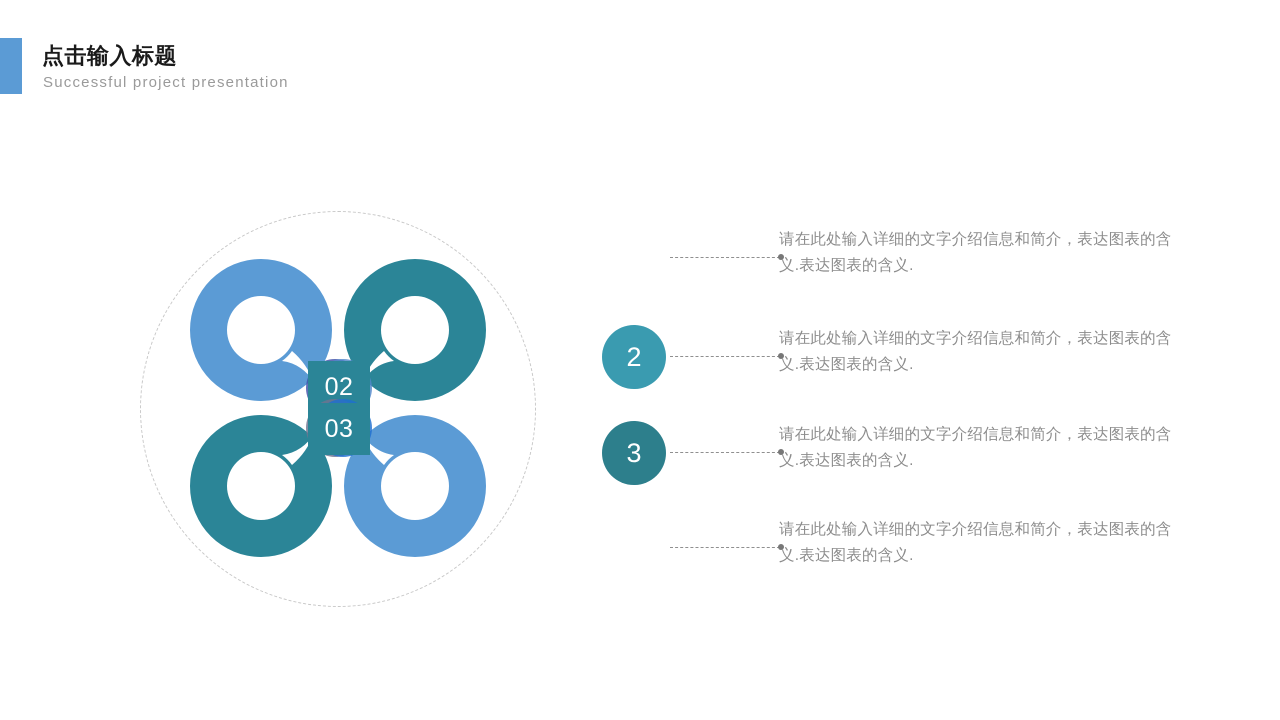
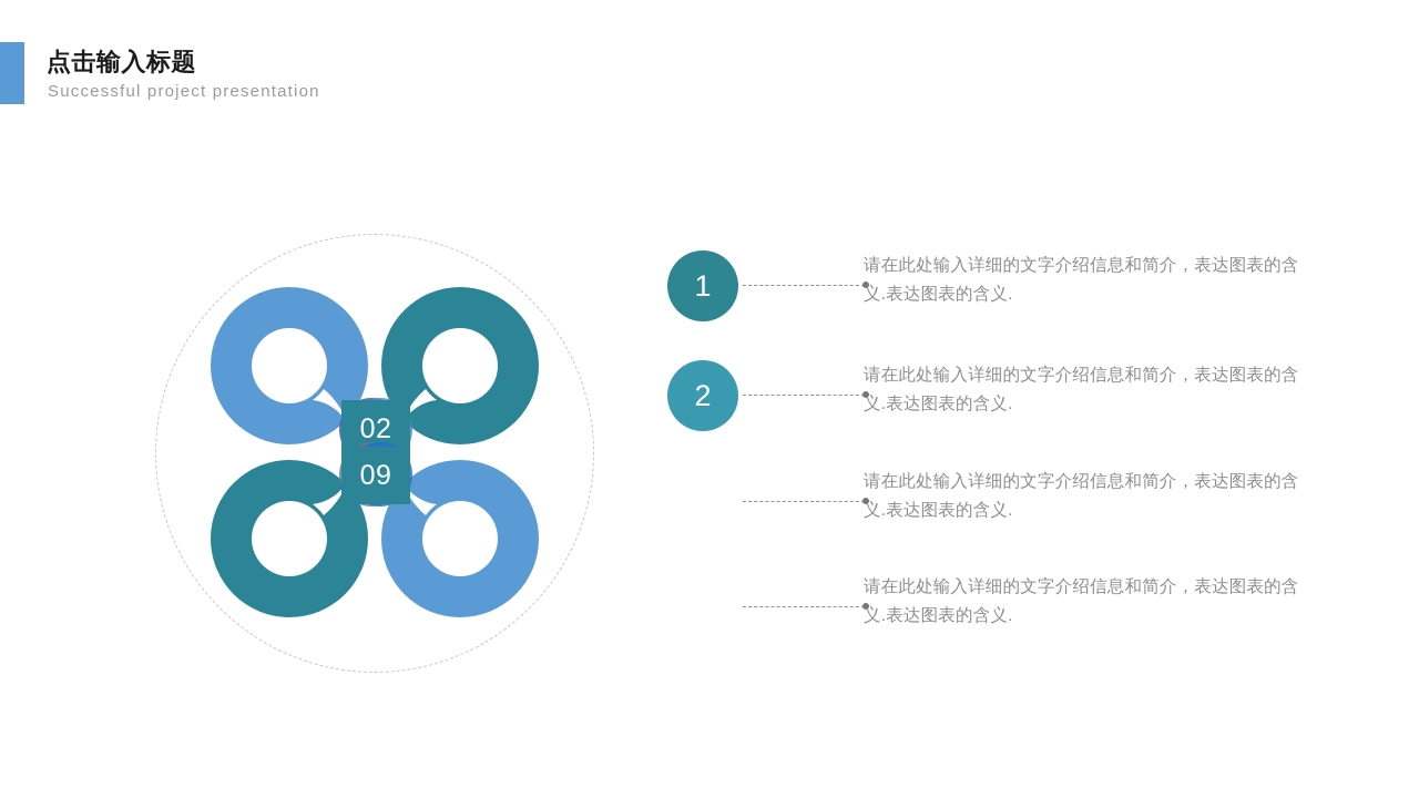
  点击输入标题
  Successful project presentation
  02
- 03
+ 09
+ 1
  请在此处输入详细的文字介绍信息和简介，表达图表的含义.表达图表的含义.
  2
  请在此处输入详细的文字介绍信息和简介，表达图表的含义.表达图表的含义.
- 3
  请在此处输入详细的文字介绍信息和简介，表达图表的含义.表达图表的含义.
  请在此处输入详细的文字介绍信息和简介，表达图表的含义.表达图表的含义.
